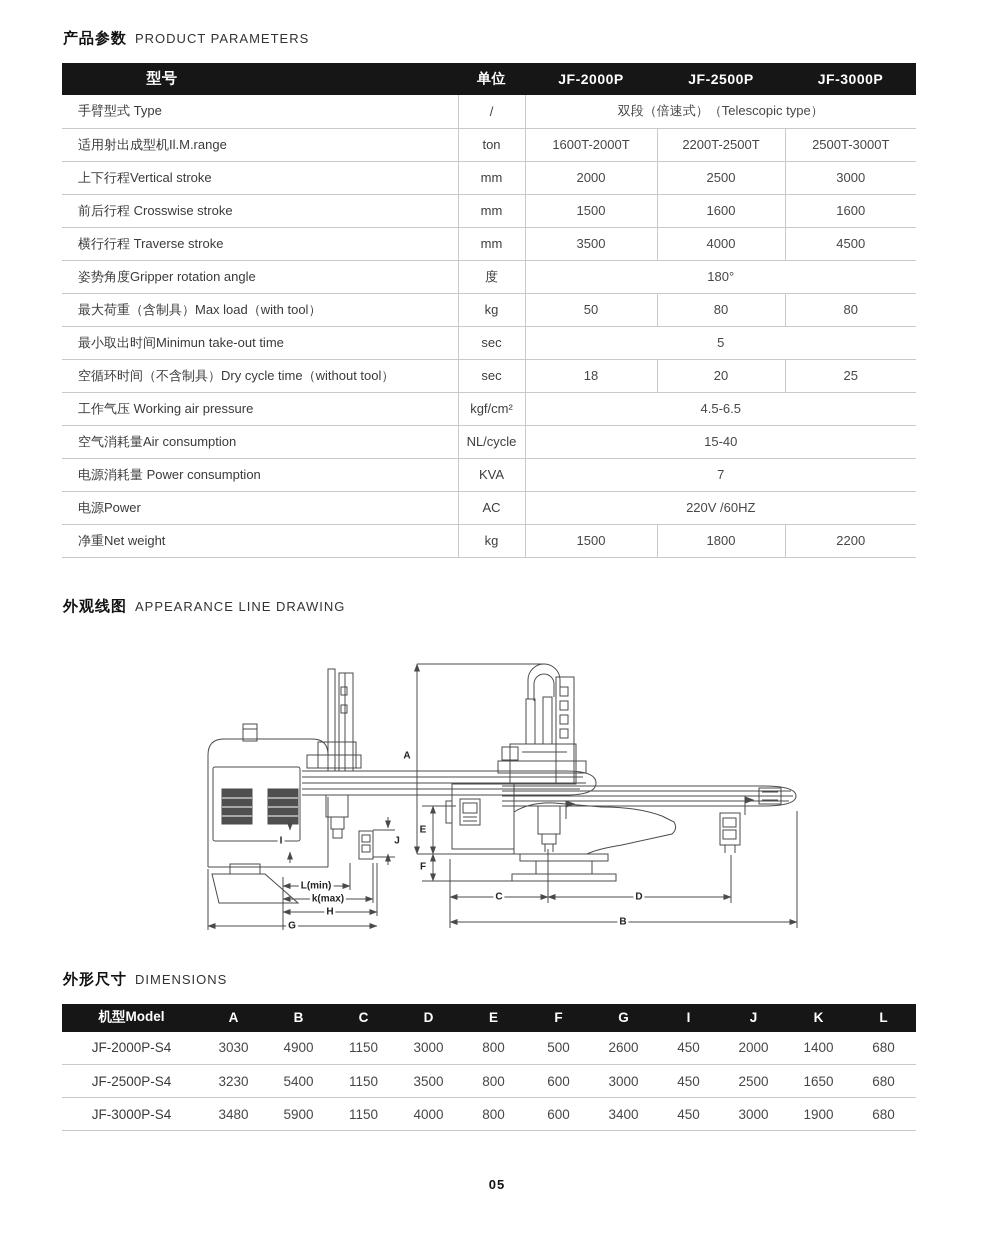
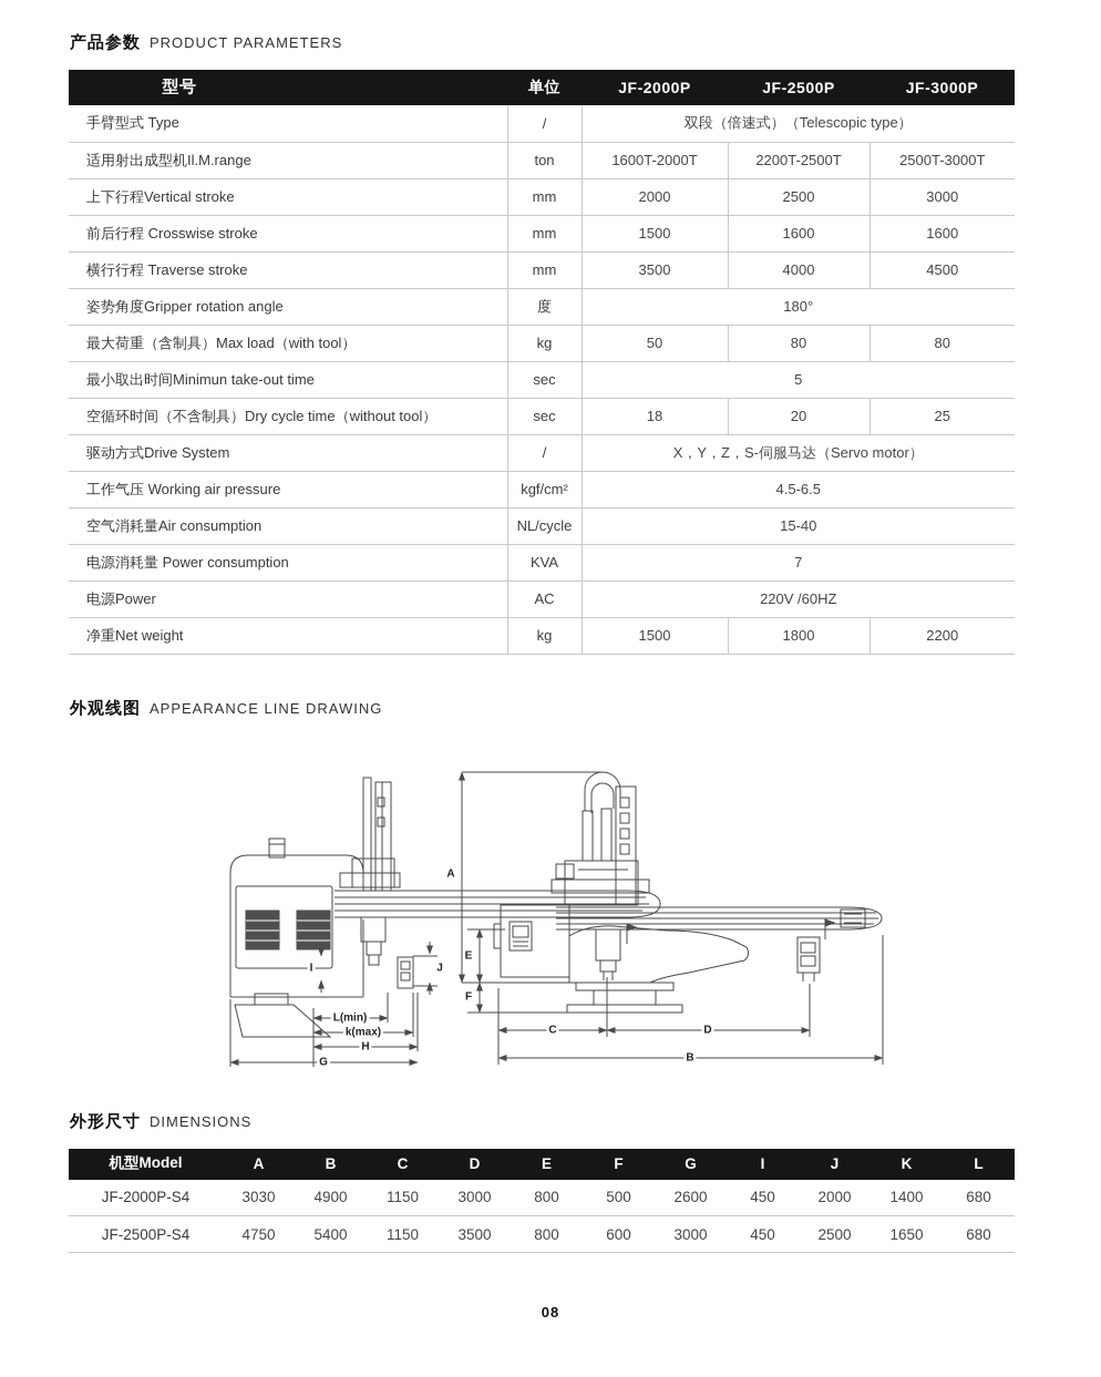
  产品参数 PRODUCT PARAMETERS
  型号	单位	JF-2000P	JF-2500P	JF-3000P
  手臂型式 Type	/	双段（倍速式）（Telescopic type）
  适用射出成型机Il.M.range	ton	1600T-2000T	2200T-2500T	2500T-3000T
  上下行程Vertical stroke	mm	2000	2500	3000
  前后行程 Crosswise stroke	mm	1500	1600	1600
  横行行程 Traverse stroke	mm	3500	4000	4500
  姿势角度Gripper rotation angle	度	180°
  最大荷重（含制具）Max load（with tool）	kg	50	80	80
  最小取出时间Minimun take-out time	sec	5
  空循环时间（不含制具）Dry cycle time（without tool）	sec	18	20	25
+ 驱动方式Drive System	/	X，Y，Z，S-伺服马达（Servo motor）
  工作气压 Working air pressure	kgf/cm²	4.5-6.5
  空气消耗量Air consumption	NL/cycle	15-40
  电源消耗量 Power consumption	KVA	7
  电源Power	AC	220V /60HZ
  净重Net weight	kg	1500	1800	2200
  外观线图 APPEARANCE LINE DRAWING
  A
  E
  F
  I
  J
  L(min)
  k(max)
  H
  G
  C
  D
  B
  外形尺寸 DIMENSIONS
  机型Model	A	B	C	D	E	F	G	I	J	K	L
  JF-2000P-S4	3030	4900	1150	3000	800	500	2600	450	2000	1400	680
- JF-2500P-S4	3230	5400	1150	3500	800	600	3000	450	2500	1650	680
+ JF-2500P-S4	4750	5400	1150	3500	800	600	3000	450	2500	1650	680
- JF-3000P-S4	3480	5900	1150	4000	800	600	3400	450	3000	1900	680
- 05
+ 08
